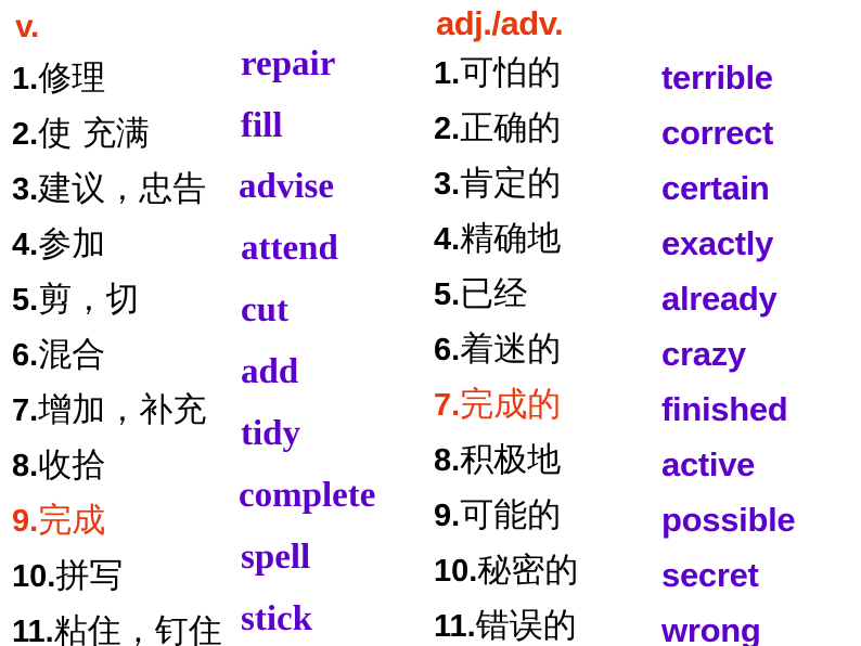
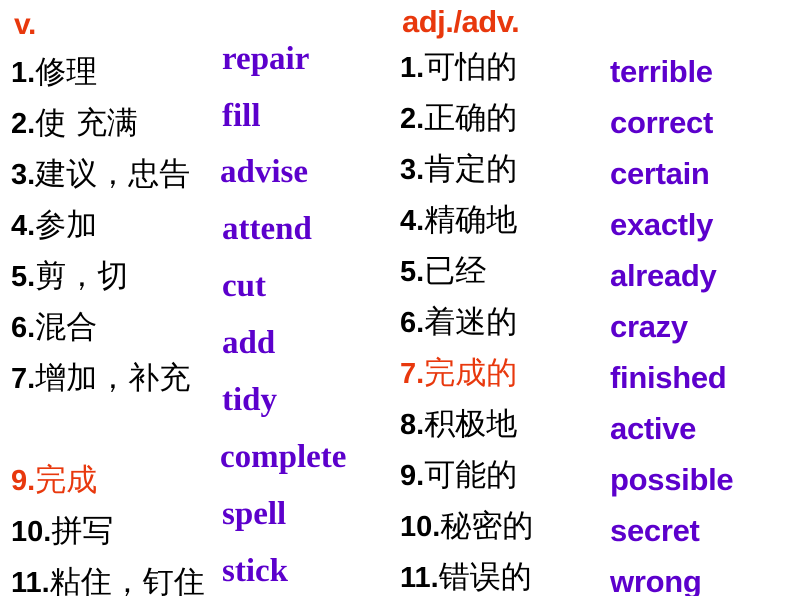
  v.
  1.修理
  2.使 充满
  3.建议，忠告
  4.参加
  5.剪，切
  6.混合
  7.增加，补充
- 8.收拾
  9.完成
  10.拼写
  11.粘住，钉住
  repair
  fill
  advise
  attend
  cut
  add
  tidy
  complete
  spell
  stick
  adj./adv.
  1.可怕的
  2.正确的
  3.肯定的
  4.精确地
  5.已经
  6.着迷的
  7.完成的
  8.积极地
  9.可能的
  10.秘密的
  11.错误的
  terrible
  correct
  certain
  exactly
  already
  crazy
  finished
  active
  possible
  secret
  wrong
